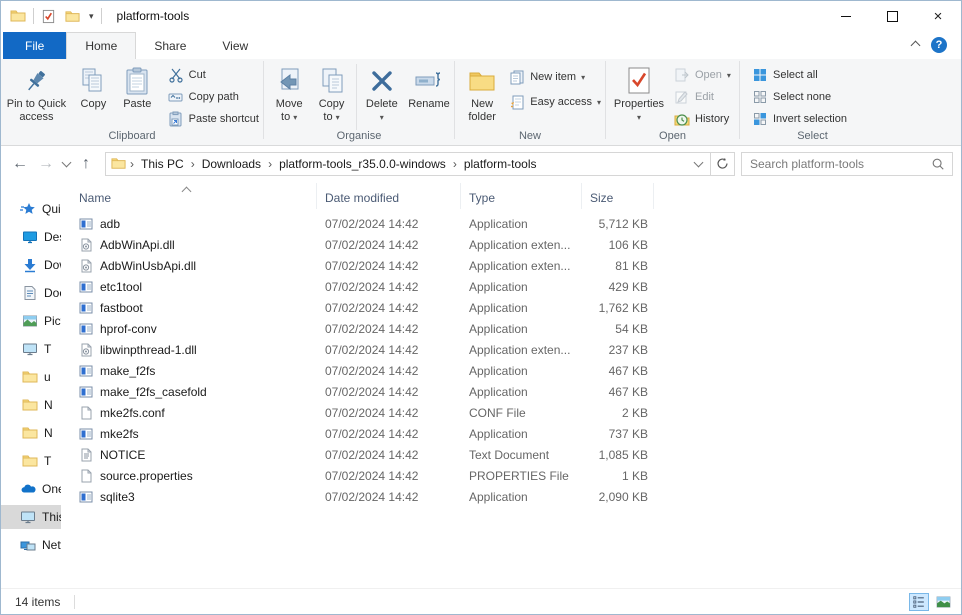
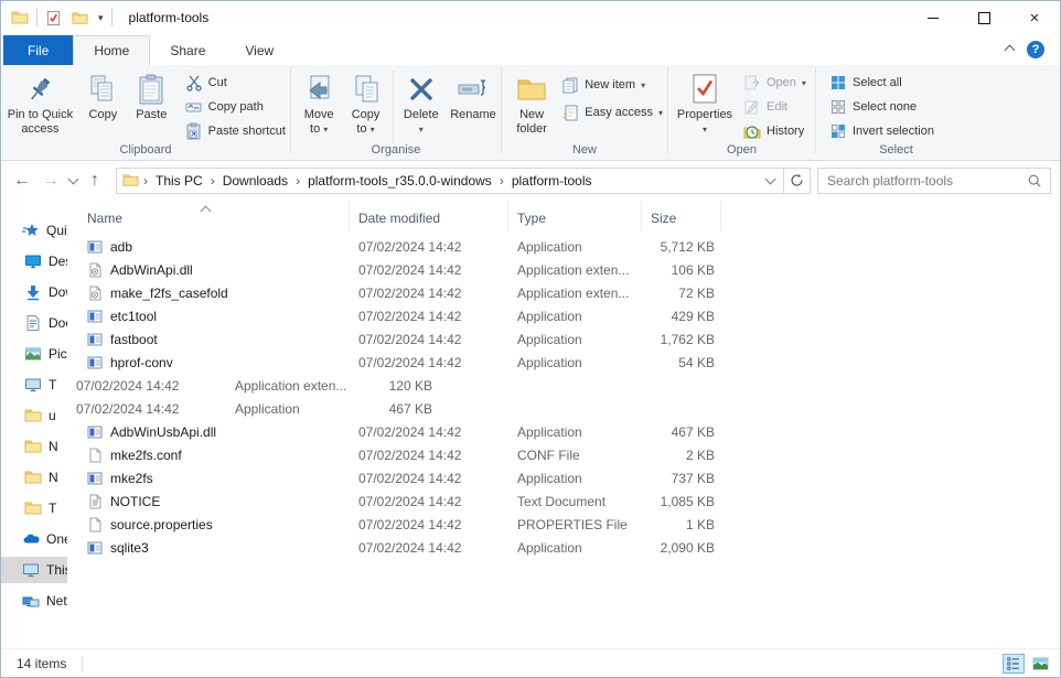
  ▾
  platform-tools
  ×
  File
  Home
  Share
  View
  ?
  Pin to Quick access
  Copy
  Paste
  Cut
  Copy path
  Paste shortcut
  Clipboard
  Move
  to ▾
  Copy
  to ▾
  Delete
  ▾
  Rename
  Organise
  New
  folder
  New item
  ▾
  Easy access
  ▾
  New
  Properties
  ▾
  Open
  ▾
  Edit
  History
  Open
  Select all
  Select none
  Invert selection
  Select
  ←
  →
  ↑
  ›
  This PC
  ›
  Downloads
  ›
  platform-tools_r35.0.0-windows
  ›
  platform-tools
  Search platform-tools
  T
  u
  N
  N
  T
  Name
  Date modified
  Type
  Size
  adb
  07/02/2024 14:42
  Application
  5,712 KB
  AdbWinApi.dll
  07/02/2024 14:42
  Application exten...
  106 KB
- AdbWinUsbApi.dll
+ make_f2fs_casefold
  07/02/2024 14:42
  Application exten...
- 81 KB
+ 72 KB
  etc1tool
  07/02/2024 14:42
  Application
  429 KB
  fastboot
  07/02/2024 14:42
  Application
  1,762 KB
  hprof-conv
  07/02/2024 14:42
  Application
  54 KB
- libwinpthread-1.dll
  07/02/2024 14:42
  Application exten...
- 237 KB
+ 120 KB
- make_f2fs
  07/02/2024 14:42
  Application
  467 KB
- make_f2fs_casefold
+ AdbWinUsbApi.dll
  07/02/2024 14:42
  Application
  467 KB
  mke2fs.conf
  07/02/2024 14:42
  CONF File
  2 KB
  mke2fs
  07/02/2024 14:42
  Application
  737 KB
  NOTICE
  07/02/2024 14:42
  Text Document
  1,085 KB
  source.properties
  07/02/2024 14:42
  PROPERTIES File
  1 KB
  sqlite3
  07/02/2024 14:42
  Application
  2,090 KB
  14 items
